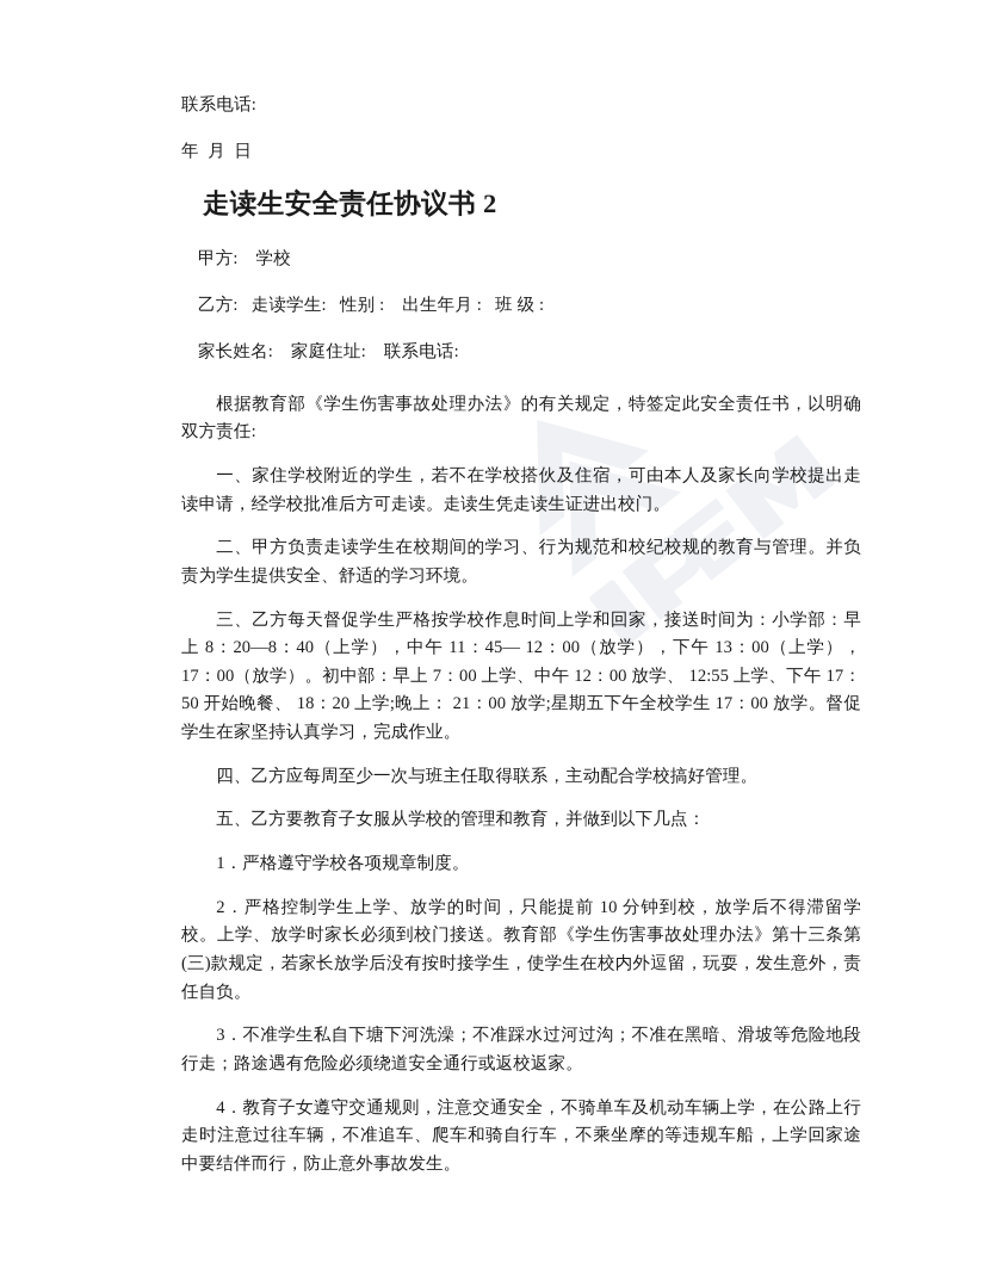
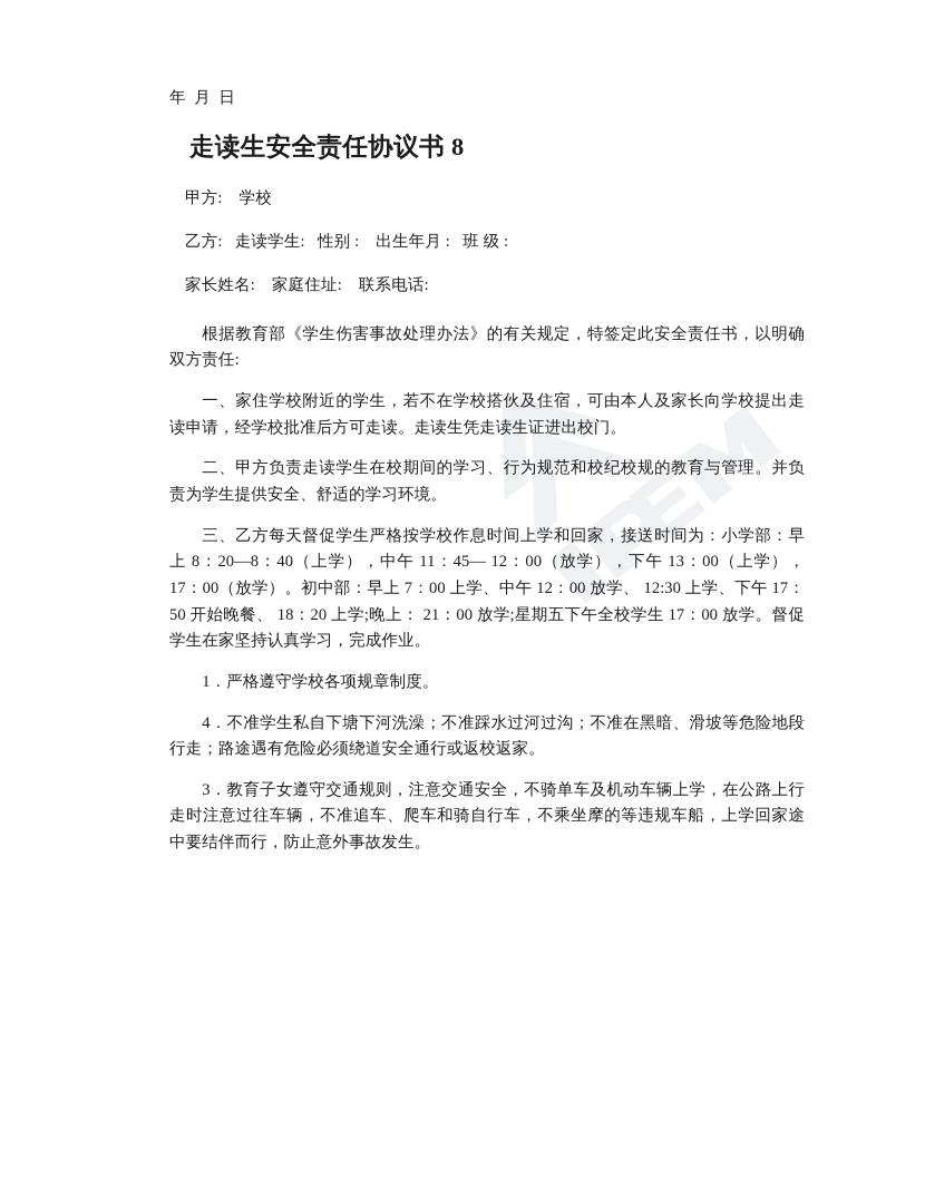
- 联系电话:
  年 月 日
- 走读生安全责任协议书 2
+ 走读生安全责任协议书 8
  甲方: 学校
  乙方: 走读学生: 性别 : 出生年月 : 班 级 :
  家长姓名: 家庭住址: 联系电话:
  根据教育部《学生伤害事故处理办法》的有关规定，特签定此安全责任书，以明确双方责任:
  一、家住学校附近的学生，若不在学校搭伙及住宿，可由本人及家长向学校提出走读申请，经学校批准后方可走读。走读生凭走读生证进出校门。
  二、甲方负责走读学生在校期间的学习、行为规范和校纪校规的教育与管理。并负责为学生提供安全、舒适的学习环境。
- 三、乙方每天督促学生严格按学校作息时间上学和回家，接送时间为：小学部：早上 8：20—8：40（上学），中午 11：45— 12：00（放学），下午 13：00（上学）， 17：00（放学）。初中部：早上 7：00 上学、中午 12：00 放学、 12:55 上学、下午 17：50 开始晚餐、 18：20 上学;晚上： 21：00 放学;星期五下午全校学生 17：00 放学。督促学生在家坚持认真学习，完成作业。
+ 三、乙方每天督促学生严格按学校作息时间上学和回家，接送时间为：小学部：早上 8：20—8：40（上学），中午 11：45— 12：00（放学），下午 13：00（上学）， 17：00（放学）。初中部：早上 7：00 上学、中午 12：00 放学、 12:30 上学、下午 17：50 开始晚餐、 18：20 上学;晚上： 21：00 放学;星期五下午全校学生 17：00 放学。督促学生在家坚持认真学习，完成作业。
- 四、乙方应每周至少一次与班主任取得联系，主动配合学校搞好管理。
- 五、乙方要教育子女服从学校的管理和教育，并做到以下几点：
  1．严格遵守学校各项规章制度。
- 2．严格控制学生上学、放学的时间，只能提前 10 分钟到校，放学后不得滞留学校。上学、放学时家长必须到校门接送。教育部《学生伤害事故处理办法》第十三条第(三)款规定，若家长放学后没有按时接学生，使学生在校内外逗留，玩耍，发生意外，责任自负。
- 3．不准学生私自下塘下河洗澡；不准踩水过河过沟；不准在黑暗、滑坡等危险地段行走；路途遇有危险必须绕道安全通行或返校返家。
+ 4．不准学生私自下塘下河洗澡；不准踩水过河过沟；不准在黑暗、滑坡等危险地段行走；路途遇有危险必须绕道安全通行或返校返家。
- 4．教育子女遵守交通规则，注意交通安全，不骑单车及机动车辆上学，在公路上行走时注意过往车辆，不准追车、爬车和骑自行车，不乘坐摩的等违规车船，上学回家途中要结伴而行，防止意外事故发生。
+ 3．教育子女遵守交通规则，注意交通安全，不骑单车及机动车辆上学，在公路上行走时注意过往车辆，不准追车、爬车和骑自行车，不乘坐摩的等违规车船，上学回家途中要结伴而行，防止意外事故发生。
